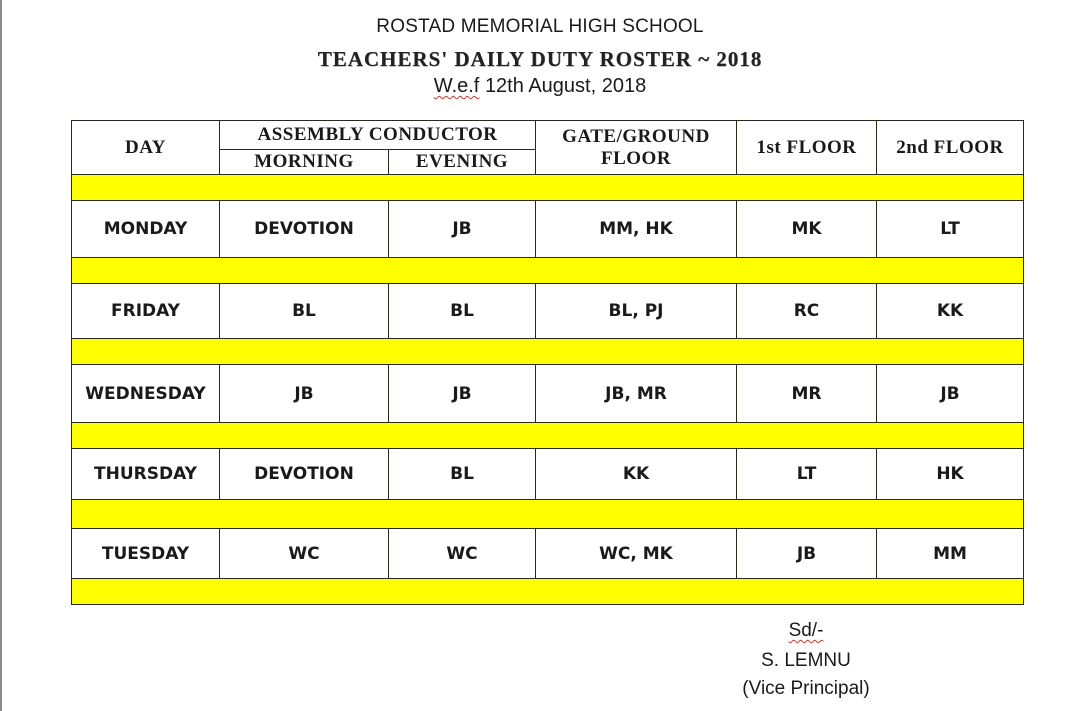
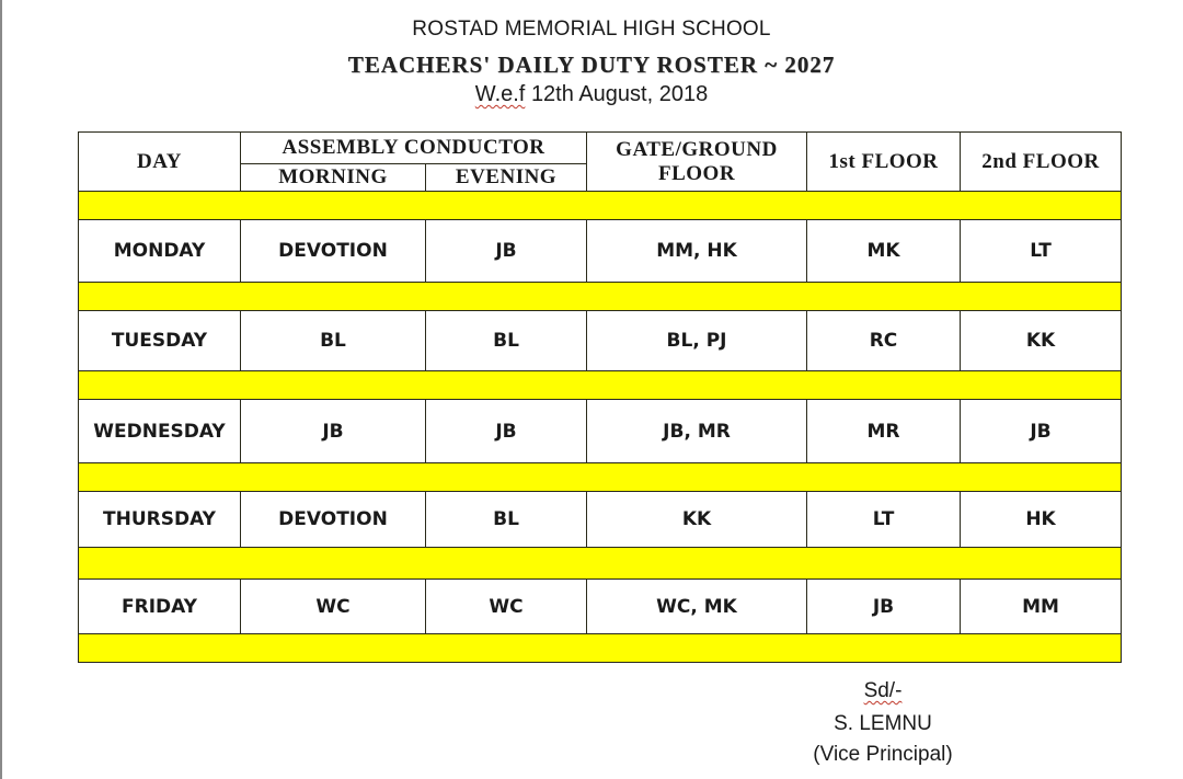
  ROSTAD MEMORIAL HIGH SCHOOL
- TEACHERS' DAILY DUTY ROSTER ~ 2018
+ TEACHERS' DAILY DUTY ROSTER ~ 2027
  W.e.f 12th August, 2018
  DAY	ASSEMBLY CONDUCTOR	GATE/GROUNDFLOOR	1st FLOOR	2nd FLOOR
  MORNING	EVENING
  MONDAY	DEVOTION	JB	MM, HK	MK	LT
- FRIDAY	BL	BL	BL, PJ	RC	KK
+ TUESDAY	BL	BL	BL, PJ	RC	KK
  WEDNESDAY	JB	JB	JB, MR	MR	JB
  THURSDAY	DEVOTION	BL	KK	LT	HK
- TUESDAY	WC	WC	WC, MK	JB	MM
+ FRIDAY	WC	WC	WC, MK	JB	MM
  Sd/-
  S. LEMNU
  (Vice Principal)
